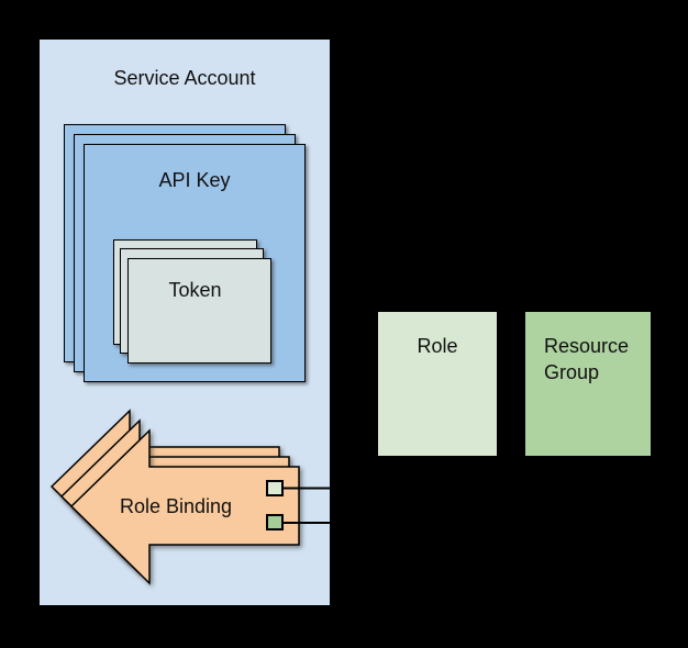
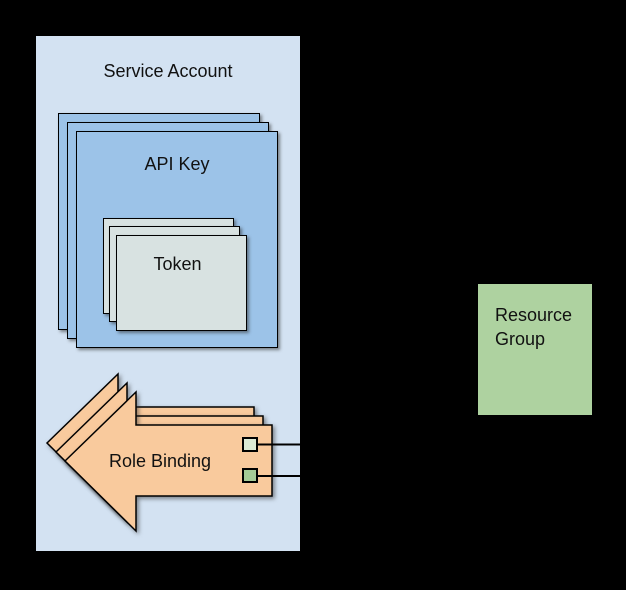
  Service Account
  API Key
  Token
  Role Binding
- Role
  Resource Group
